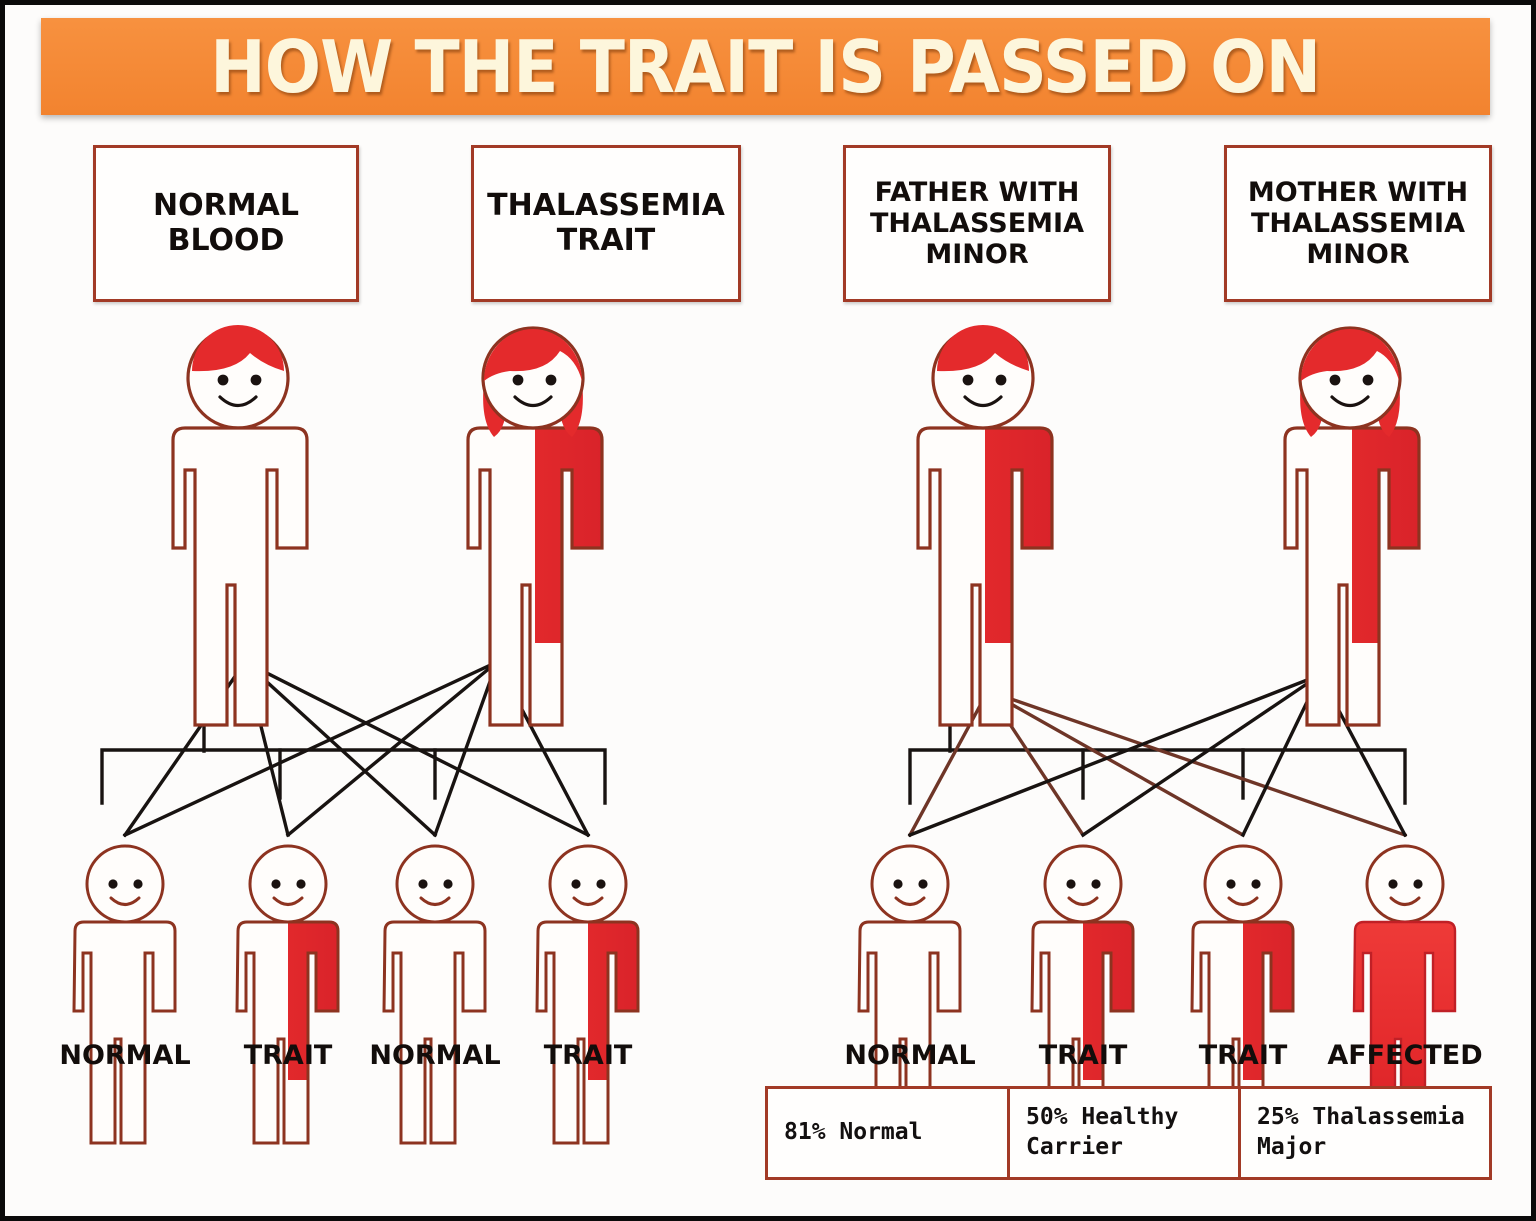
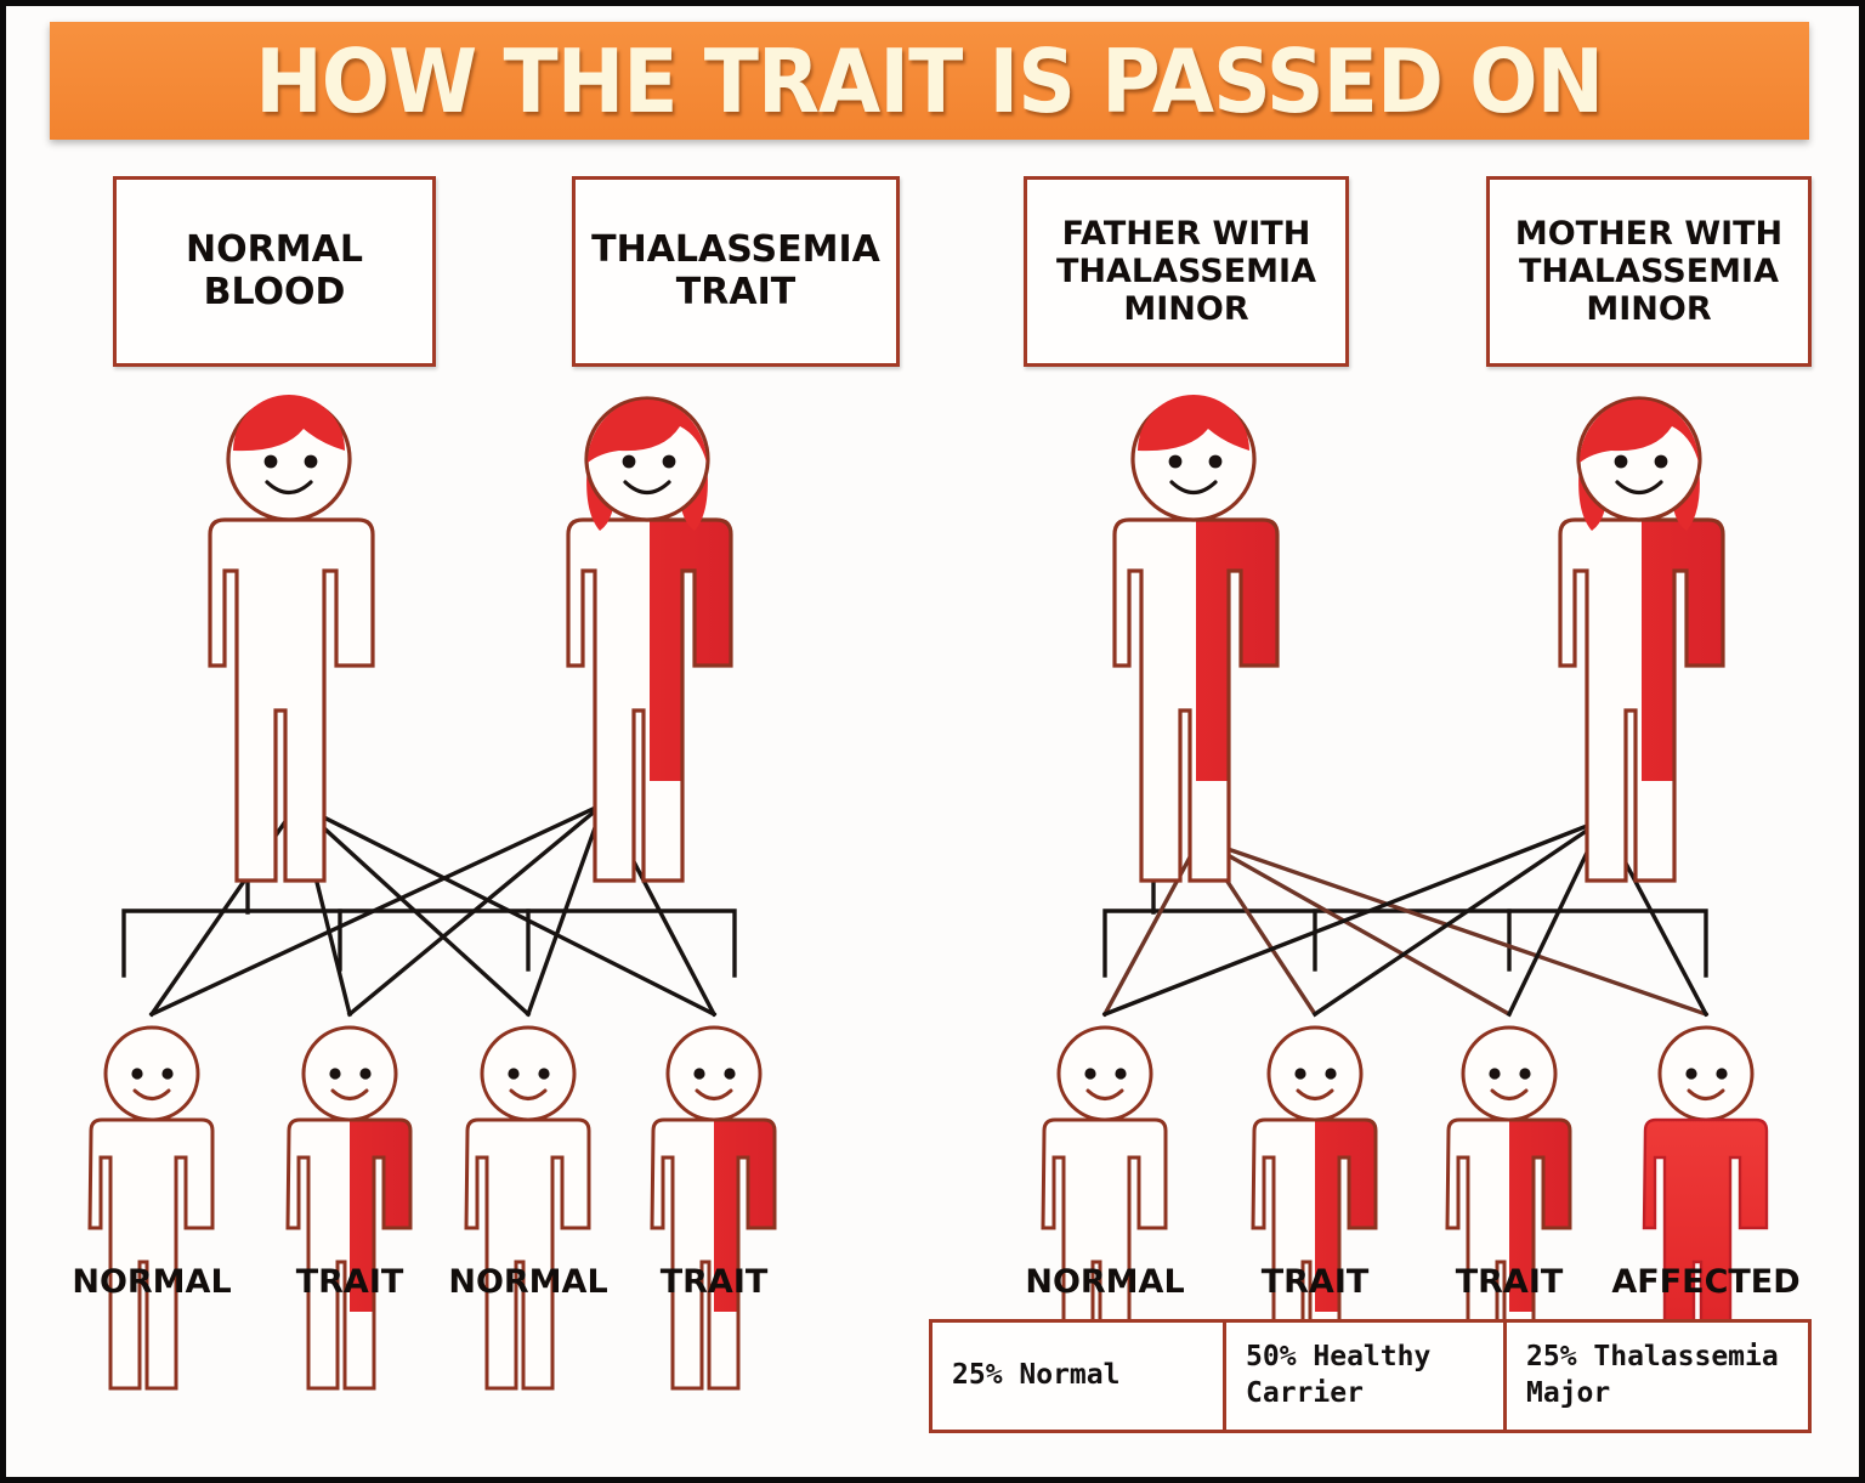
  HOW THE TRAIT IS PASSED ON
  NORMAL
  BLOOD
  THALASSEMIA
  TRAIT
  FATHER WITH
  THALASSEMIA
  MINOR
  MOTHER WITH
  THALASSEMIA
  MINOR
  NORMAL
  TRAIT
  NORMAL
  TRAIT
  NORMAL
  TRAIT
  TRAIT
  AFFECTED
- 81% Normal
+ 25% Normal
  50% Healthy Carrier
  25% Thalassemia Major
